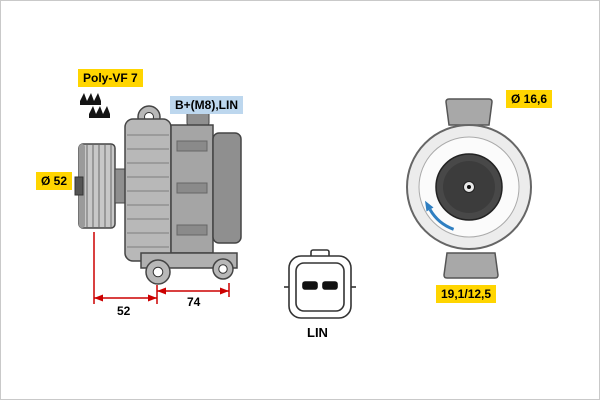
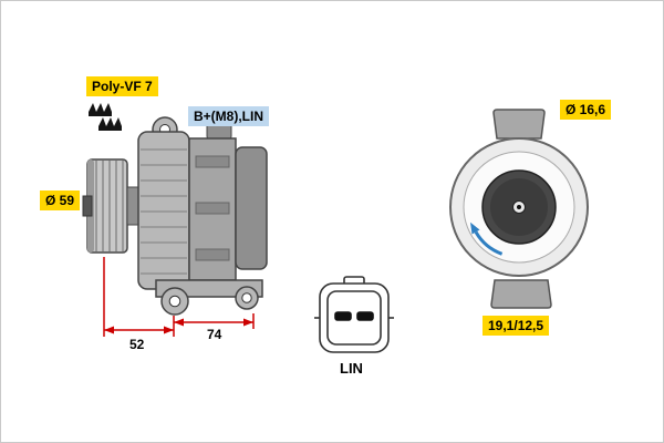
  Poly-VF 7
  B+(M8),LIN
- Ø 52
+ Ø 59
  52
  74
  LIN
  Ø 16,6
  19,1/12,5
